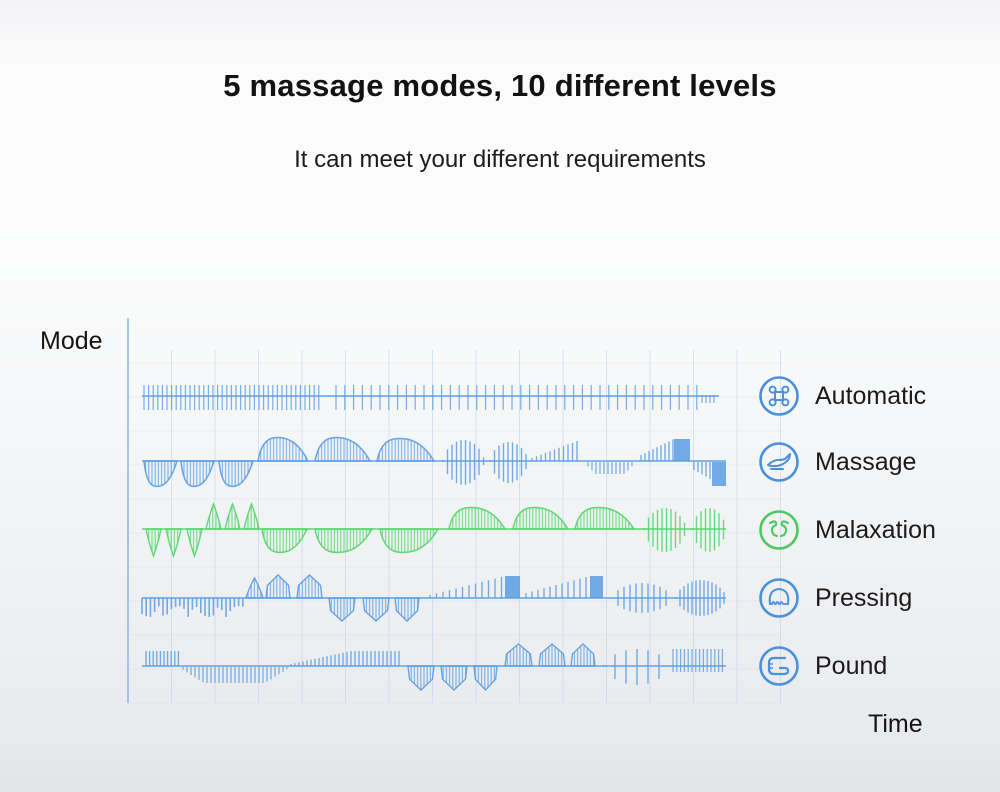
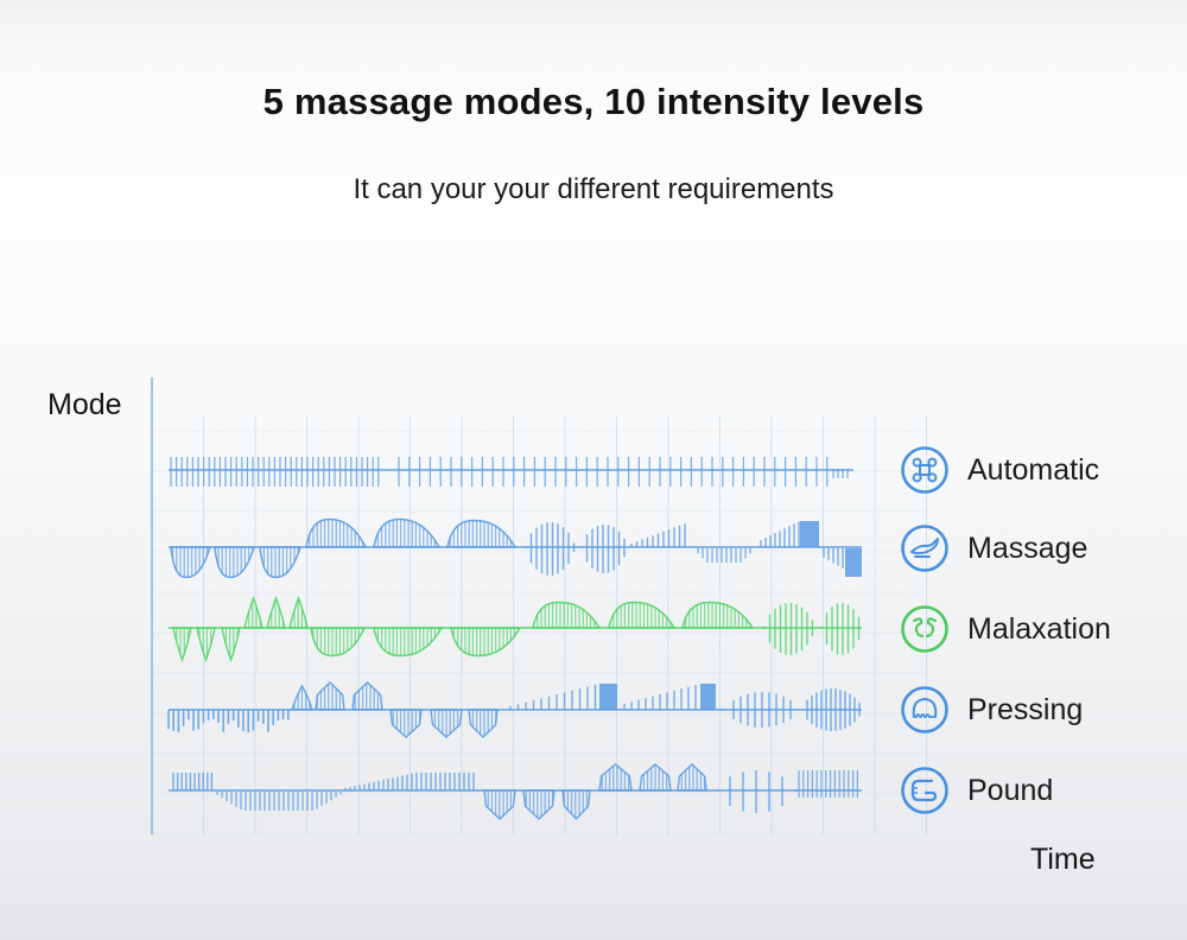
- 5 massage modes, 10 different levels
+ 5 massage modes, 10 intensity levels
- It can meet your different requirements
+ It can your your different requirements
  Mode
  Time
  Automatic
  Massage
  Malaxation
  Pressing
  Pound
